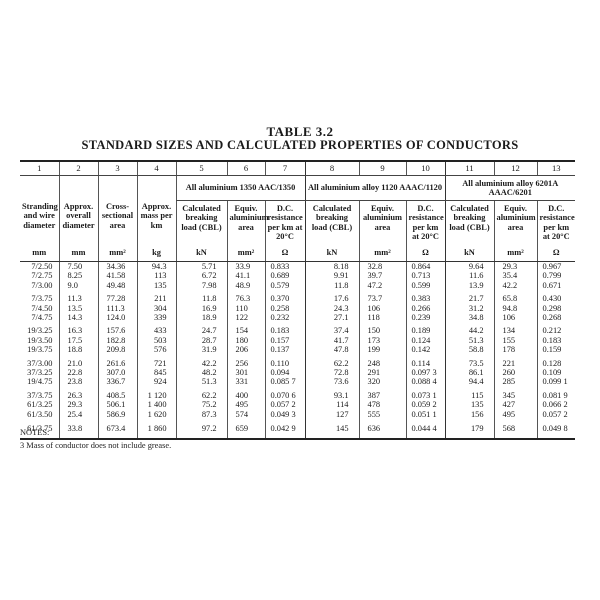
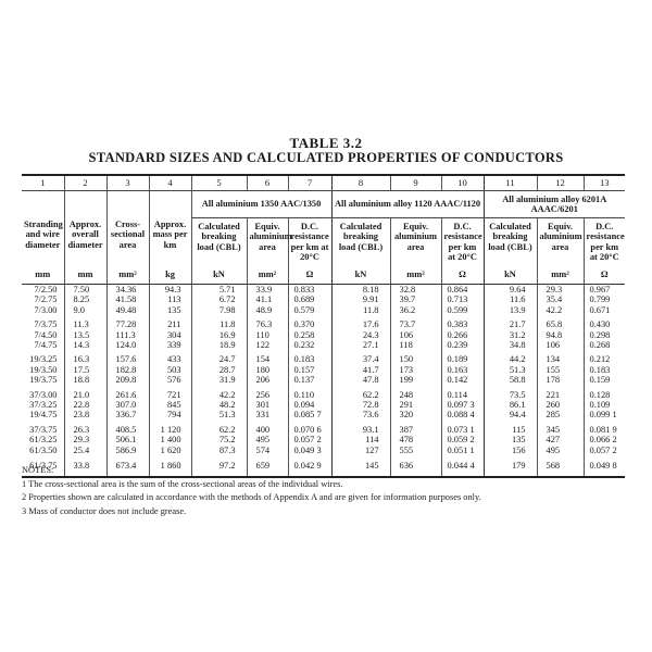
  TABLE 3.2
  STANDARD SIZES AND CALCULATED PROPERTIES OF CONDUCTORS
  1	2	3	4	5	6	7	8	9	10	11	12	13
  Stranding and wire diameter	Approx. overall diameter	Cross-sectional area	Approx. mass per km	All aluminium 1350 AAC/1350	All aluminium alloy 1120 AAAC/1120	All aluminium alloy 6201A AAAC/6201
  Calculated breaking load (CBL)	Equiv. aluminium area	D.C. resistance per km at 20°C	Calculated breaking load (CBL)	Equiv. aluminium area	D.C. resistance per km at 20°C	Calculated breaking load (CBL)	Equiv. aluminium area	D.C. resistance per km at 20°C
  mm	mm	mm²	kg	kN	mm²	Ω	kN	mm²	Ω	kN	mm²	Ω
  7/2.50	7.50	34.36	94.3	5.71	33.9	0.833	8.18	32.8	0.864	9.64	29.3	0.967
  7/2.75	8.25	41.58	113	6.72	41.1	0.689	9.91	39.7	0.713	11.6	35.4	0.799
- 7/3.00	9.0	49.48	135	7.98	48.9	0.579	11.8	47.2	0.599	13.9	42.2	0.671
+ 7/3.00	9.0	49.48	135	7.98	48.9	0.579	11.8	36.2	0.599	13.9	42.2	0.671
  7/3.75	11.3	77.28	211	11.8	76.3	0.370	17.6	73.7	0.383	21.7	65.8	0.430
  7/4.50	13.5	111.3	304	16.9	110	0.258	24.3	106	0.266	31.2	94.8	0.298
  7/4.75	14.3	124.0	339	18.9	122	0.232	27.1	118	0.239	34.8	106	0.268
  19/3.25	16.3	157.6	433	24.7	154	0.183	37.4	150	0.189	44.2	134	0.212
- 19/3.50	17.5	182.8	503	28.7	180	0.157	41.7	173	0.124	51.3	155	0.183
+ 19/3.50	17.5	182.8	503	28.7	180	0.157	41.7	173	0.163	51.3	155	0.183
  19/3.75	18.8	209.8	576	31.9	206	0.137	47.8	199	0.142	58.8	178	0.159
  37/3.00	21.0	261.6	721	42.2	256	0.110	62.2	248	0.114	73.5	221	0.128
  37/3.25	22.8	307.0	845	48.2	301	0.094	72.8	291	0.097 3	86.1	260	0.109
- 19/4.75	23.8	336.7	924	51.3	331	0.085 7	73.6	320	0.088 4	94.4	285	0.099 1
+ 19/4.75	23.8	336.7	794	51.3	331	0.085 7	73.6	320	0.088 4	94.4	285	0.099 1
  37/3.75	26.3	408.5	1 120	62.2	400	0.070 6	93.1	387	0.073 1	115	345	0.081 9
  61/3.25	29.3	506.1	1 400	75.2	495	0.057 2	114	478	0.059 2	135	427	0.066 2
  61/3.50	25.4	586.9	1 620	87.3	574	0.049 3	127	555	0.051 1	156	495	0.057 2
  61/3.75	33.8	673.4	1 860	97.2	659	0.042 9	145	636	0.044 4	179	568	0.049 8
  NOTES:
+ 1 The cross-sectional area is the sum of the cross-sectional areas of the individual wires.
+ 2 Properties shown are calculated in accordance with the methods of Appendix A and are given for information purposes only.
  3 Mass of conductor does not include grease.
